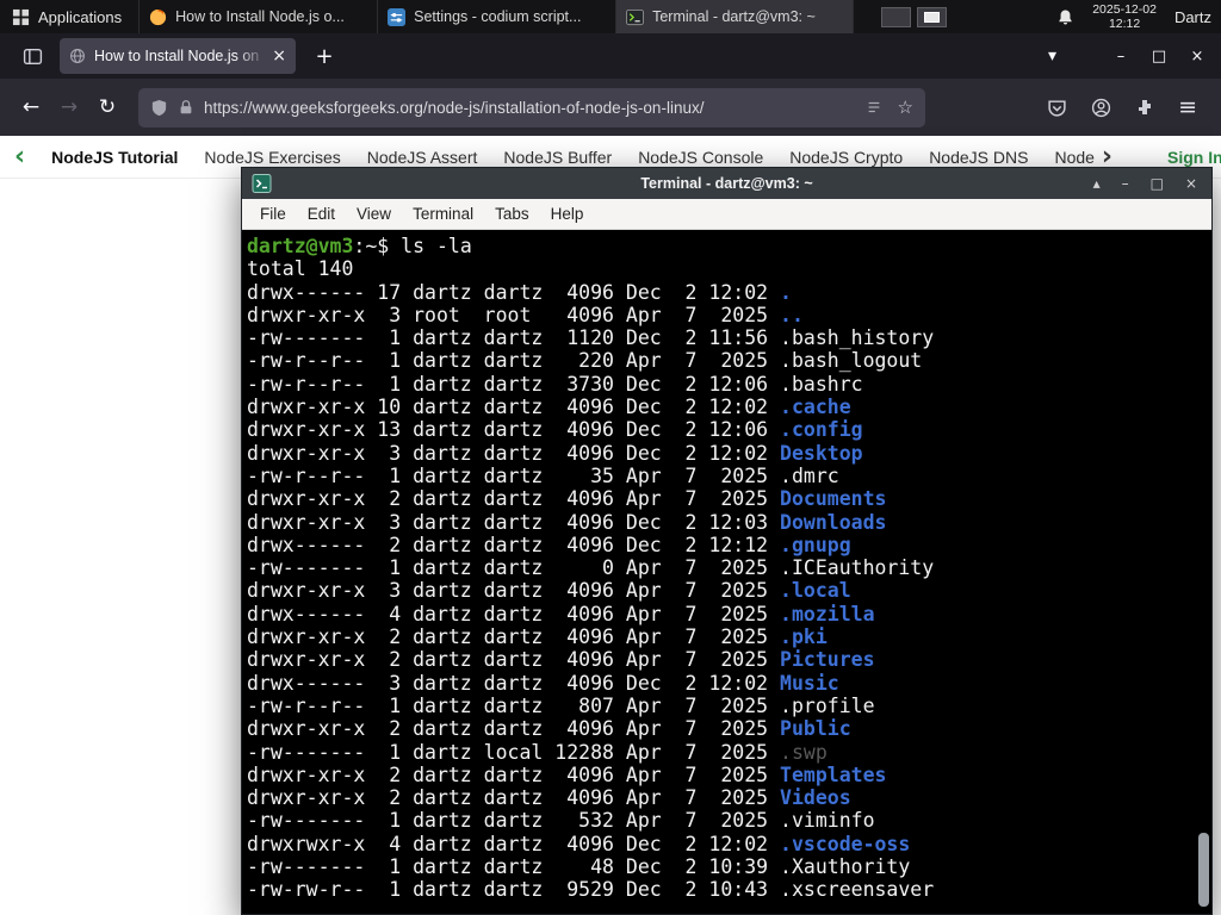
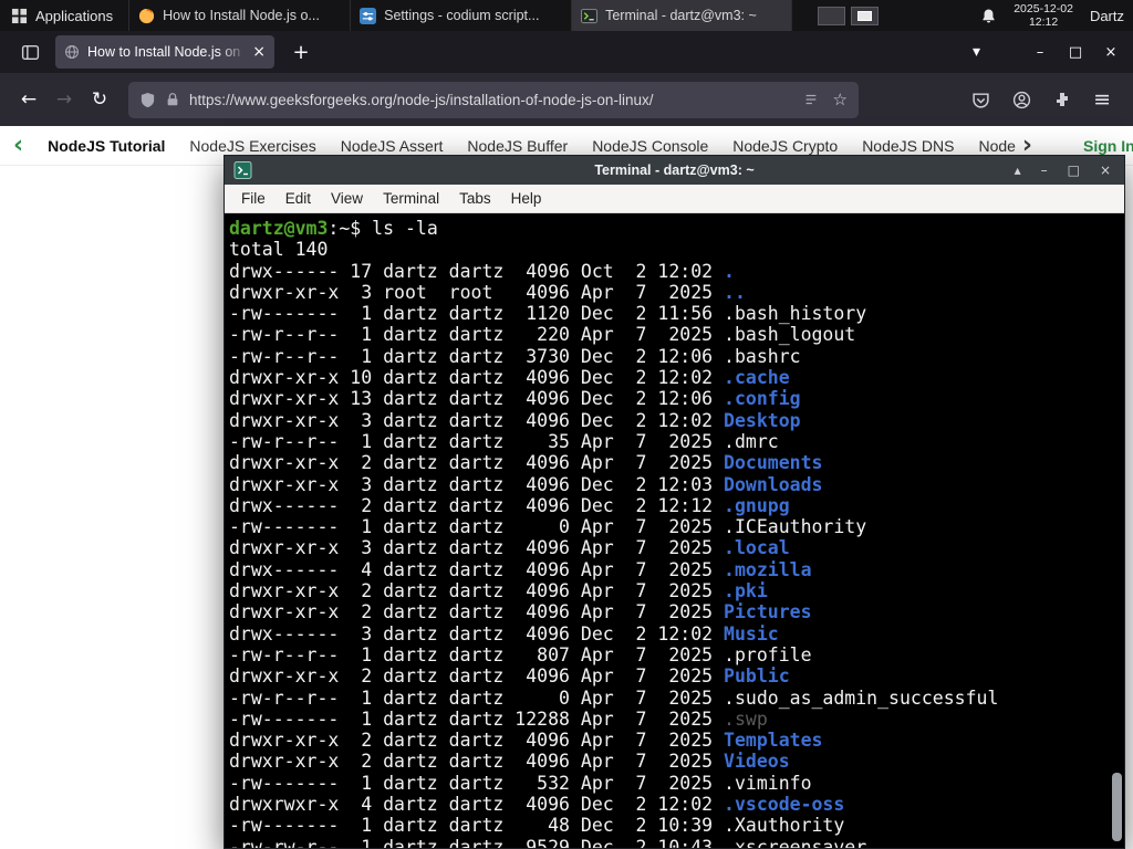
  Applications
  How to Install Node.js o...
  Settings - codium script...
  Terminal - dartz@vm3: ~
  2025-12-02
  12:12
  Dartz
  How to Install Node.js
  ×
  +
  ▾
  –
  □
  ×
  ←
  →
  ↻
  https://www.geeksforgeeks.org/node-js/installation-of-node-js-on-linux/
  ☆
  ≡
  ‹
  NodeJS Tutorial
  NodeJS Exercises
  NodeJS Assert
  NodeJS Buffer
  NodeJS Console
  NodeJS Crypto
  NodeJS DNS
  Node
  ›
  Sign In
  Terminal - dartz@vm3: ~
  ▴
  –
  □
  ×
  File
  Edit
  View
  Terminal
  Tabs
  Help
  dartz@vm3:~$ ls -la
  total 140
- drwx------ 17 dartz dartz 4096 Dec 2 12:02 .
+ drwx------ 17 dartz dartz 4096 Oct 2 12:02 .
  drwxr-xr-x 3 root root 4096 Apr 7 2025 ..
  -rw------- 1 dartz dartz 1120 Dec 2 11:56 .bash_history
  -rw-r--r-- 1 dartz dartz 220 Apr 7 2025 .bash_logout
  -rw-r--r-- 1 dartz dartz 3730 Dec 2 12:06 .bashrc
  drwxr-xr-x 10 dartz dartz 4096 Dec 2 12:02 .cache
  drwxr-xr-x 13 dartz dartz 4096 Dec 2 12:06 .config
  drwxr-xr-x 3 dartz dartz 4096 Dec 2 12:02 Desktop
  -rw-r--r-- 1 dartz dartz 35 Apr 7 2025 .dmrc
  drwxr-xr-x 2 dartz dartz 4096 Apr 7 2025 Documents
  drwxr-xr-x 3 dartz dartz 4096 Dec 2 12:03 Downloads
  drwx------ 2 dartz dartz 4096 Dec 2 12:12 .gnupg
  -rw------- 1 dartz dartz 0 Apr 7 2025 .ICEauthority
  drwxr-xr-x 3 dartz dartz 4096 Apr 7 2025 .local
  drwx------ 4 dartz dartz 4096 Apr 7 2025 .mozilla
  drwxr-xr-x 2 dartz dartz 4096 Apr 7 2025 .pki
  drwxr-xr-x 2 dartz dartz 4096 Apr 7 2025 Pictures
  drwx------ 3 dartz dartz 4096 Dec 2 12:02 Music
  -rw-r--r-- 1 dartz dartz 807 Apr 7 2025 .profile
  drwxr-xr-x 2 dartz dartz 4096 Apr 7 2025 Public
+ -rw-r--r-- 1 dartz dartz 0 Apr 7 2025 .sudo_as_admin_successful
- -rw------- 1 dartz local 12288 Apr 7 2025 .swp
+ -rw------- 1 dartz dartz 12288 Apr 7 2025 .swp
  drwxr-xr-x 2 dartz dartz 4096 Apr 7 2025 Templates
  drwxr-xr-x 2 dartz dartz 4096 Apr 7 2025 Videos
  -rw------- 1 dartz dartz 532 Apr 7 2025 .viminfo
  drwxrwxr-x 4 dartz dartz 4096 Dec 2 12:02 .vscode-oss
  -rw------- 1 dartz dartz 48 Dec 2 10:39 .Xauthority
  -rw-rw-r-- 1 dartz dartz 9529 Dec 2 10:43 .xscreensaver
